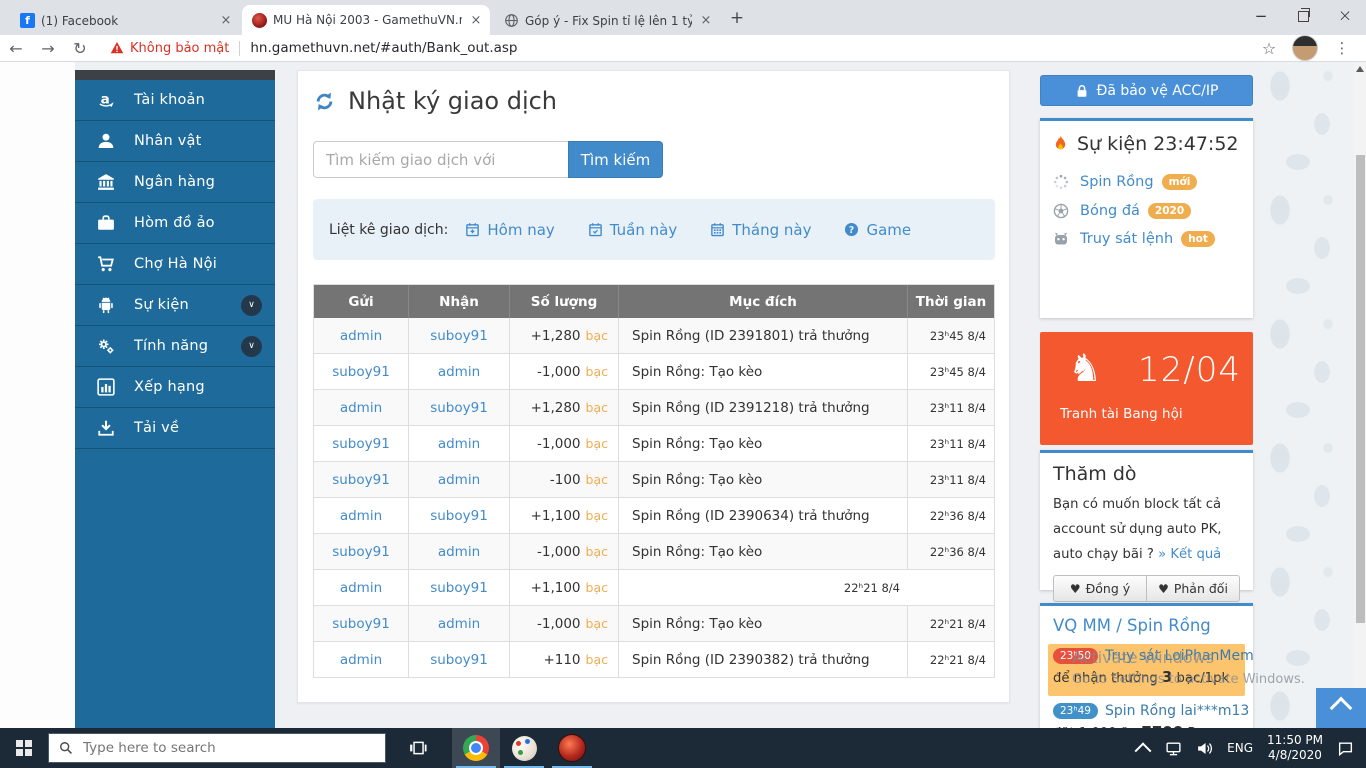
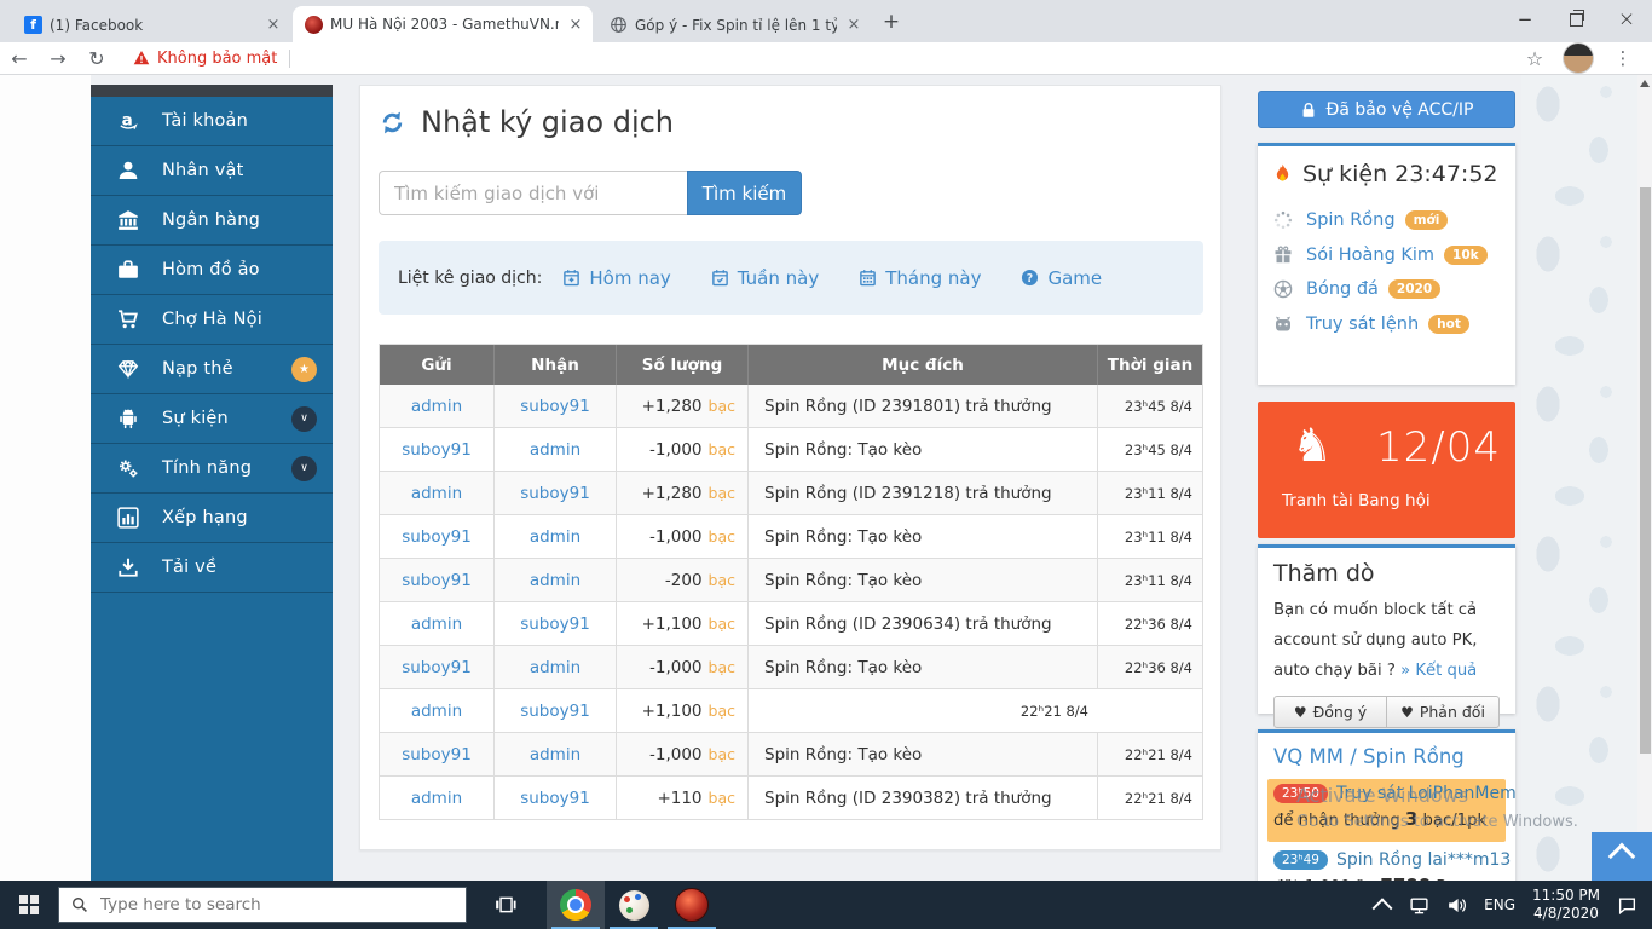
  (1) Facebook
  MU Hà Nội 2003 - GamethuVN.
  Góp ý - Fix Spin tỉ lệ lên 1 tỷ
  Không bảo mật
- hn.gamethuvn.net/#auth/Bank_out.asp
  a
  Tài khoản
  Nhân vật
  Ngân hàng
  Hòm đồ ảo
  Chợ Hà Nội
+ Nạp thẻ
+ ★
  Sự kiện
  ∨
  Tính năng
  ∨
  Xếp hạng
  Tải về
  Nhật ký giao dịch
  Tìm kiếm giao dịch với
  Tìm kiếm
  Liệt kê giao dịch:
  Hôm nay
  Tuần này
  Tháng này
  ?
  Game
  Gửi
  Nhận
  Số lượng
  Mục đích
  Thời gian
  admin
  suboy91
  +1,280
  bạc
  Spin Rồng (ID 2391801) trả thưởng
  23ʰ45 8/4
  suboy91
  admin
  -1,000
  bạc
  Spin Rồng: Tạo kèo
  23ʰ45 8/4
  admin
  suboy91
  +1,280
  bạc
  Spin Rồng (ID 2391218) trả thưởng
  23ʰ11 8/4
  suboy91
  admin
  -1,000
  bạc
  Spin Rồng: Tạo kèo
  23ʰ11 8/4
  suboy91
  admin
- -100
+ -200
  bạc
  Spin Rồng: Tạo kèo
  23ʰ11 8/4
  admin
  suboy91
  +1,100
  bạc
  Spin Rồng (ID 2390634) trả thưởng
  22ʰ36 8/4
  suboy91
  admin
  -1,000
  bạc
  Spin Rồng: Tạo kèo
  22ʰ36 8/4
  admin
  suboy91
  +1,100
  bạc
  22ʰ21 8/4
  suboy91
  admin
  -1,000
  bạc
  Spin Rồng: Tạo kèo
  22ʰ21 8/4
  admin
  suboy91
  +110
  bạc
  Spin Rồng (ID 2390382) trả thưởng
  22ʰ21 8/4
  Đã bảo vệ ACC/IP
  Sự kiện
  23:47:52
  Spin Rồng
  mới
+ Sói Hoàng Kim
+ 10k
  Bóng đá
  2020
  Truy sát lệnh
  hot
  12/04
  Tranh tài Bang hội
  Thăm dò
  Bạn có muốn block tất cả account sử dụng auto PK, auto chạy bãi ? » Kết quả
  Đồng ý
  Phản đối
  VQ MM / Spin Rồng
  23ʰ50
  Truy sát LoiPhanMem
  để nhận thưởng 3 bạc/1pk
  23ʰ49
  Spin Rồng lai***m13
  Activate Windows
  Go to Settings to activate Windows.
  Type here to search
  ENG
  11:50 PM
  4/8/2020
